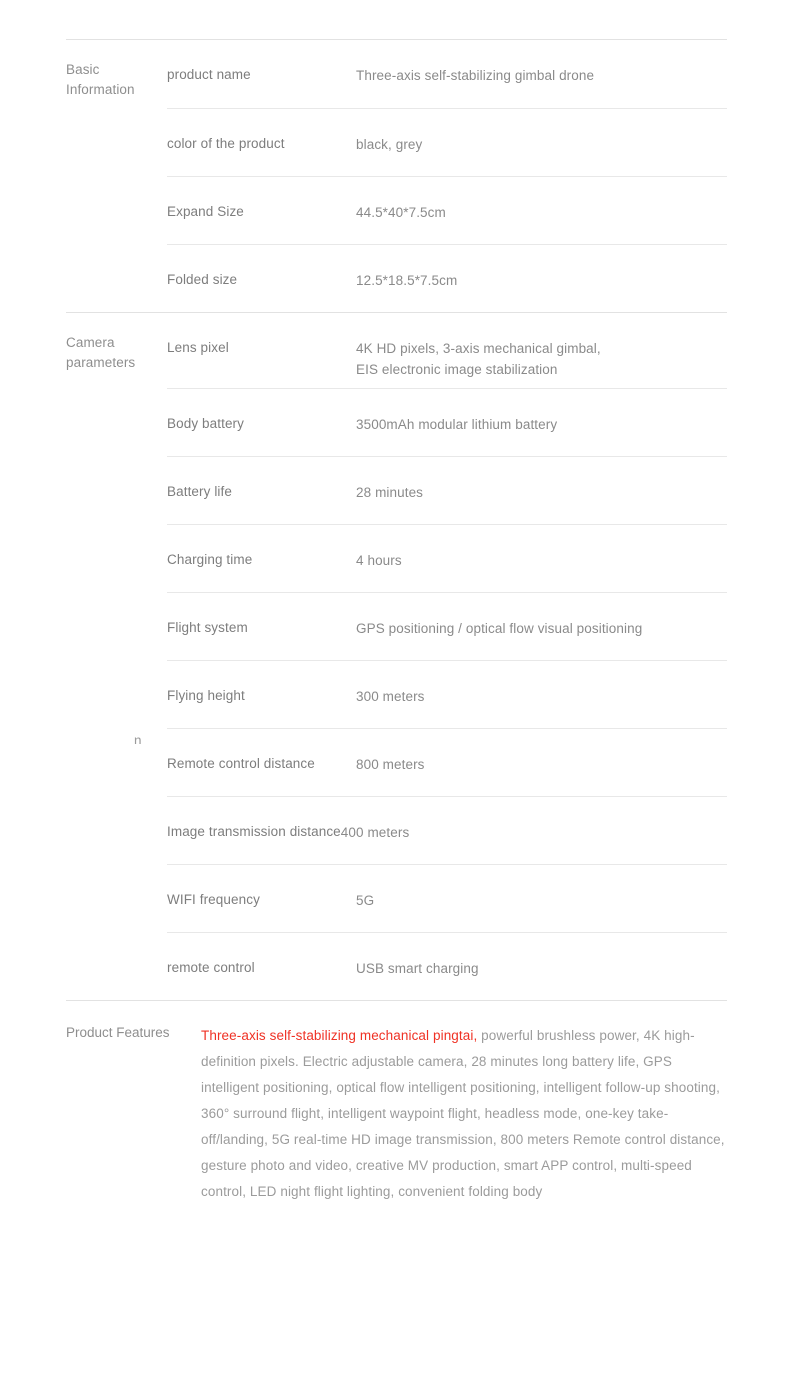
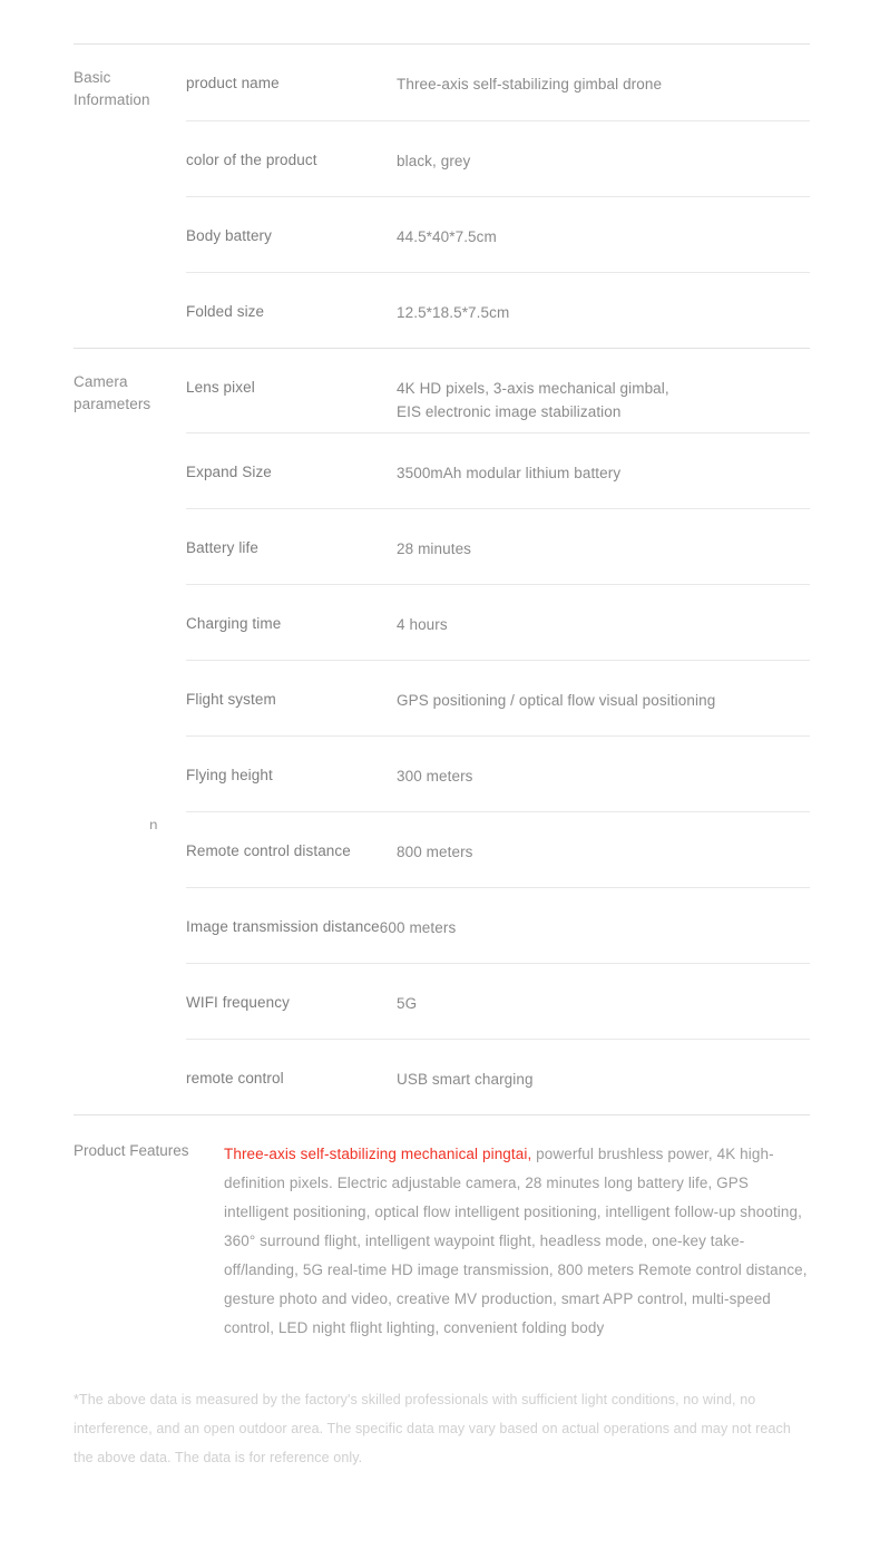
  Basic Information
  product name
  Three-axis self-stabilizing gimbal drone
  color of the product
  black, grey
- Expand Size
+ Body battery
  44.5*40*7.5cm
  Folded size
  12.5*18.5*7.5cm
  Camera parameters
  n
  Lens pixel
  4K HD pixels, 3-axis mechanical gimbal,
  EIS electronic image stabilization
- Body battery
+ Expand Size
  3500mAh modular lithium battery
  Battery life
  28 minutes
  Charging time
  4 hours
  Flight system
  GPS positioning / optical flow visual positioning
  Flying height
  300 meters
  Remote control distance
  800 meters
  Image transmission distance
- 400 meters
+ 600 meters
  WIFI frequency
  5G
  remote control
  USB smart charging
  Product Features
  Three-axis self-stabilizing mechanical pingtai, powerful brushless power, 4K high-definition pixels. Electric adjustable camera, 28 minutes long battery life, GPS intelligent positioning, optical flow intelligent positioning, intelligent follow-up shooting, 360° surround flight, intelligent waypoint flight, headless mode, one-key take-off/landing, 5G real-time HD image transmission, 800 meters Remote control distance, gesture photo and video, creative MV production, smart APP control, multi-speed control, LED night flight lighting, convenient folding body
+ *The above data is measured by the factory's skilled professionals with sufficient light conditions, no wind, no interference, and an open outdoor area. The specific data may vary based on actual operations and may not reach the above data. The data is for reference only.
